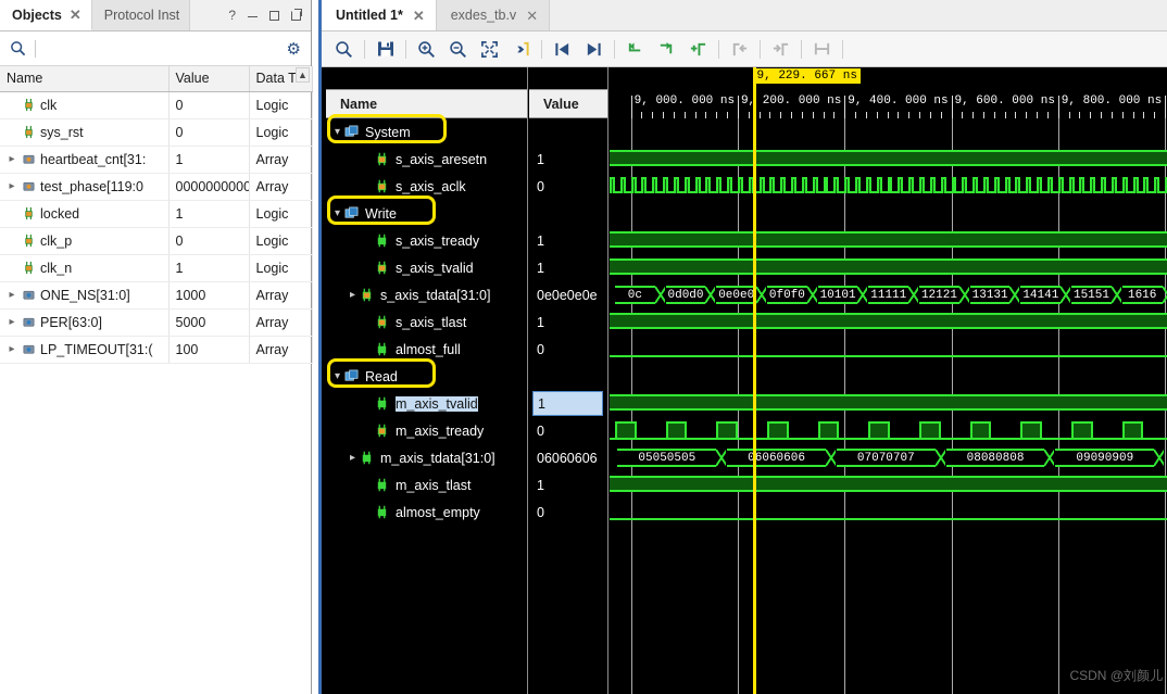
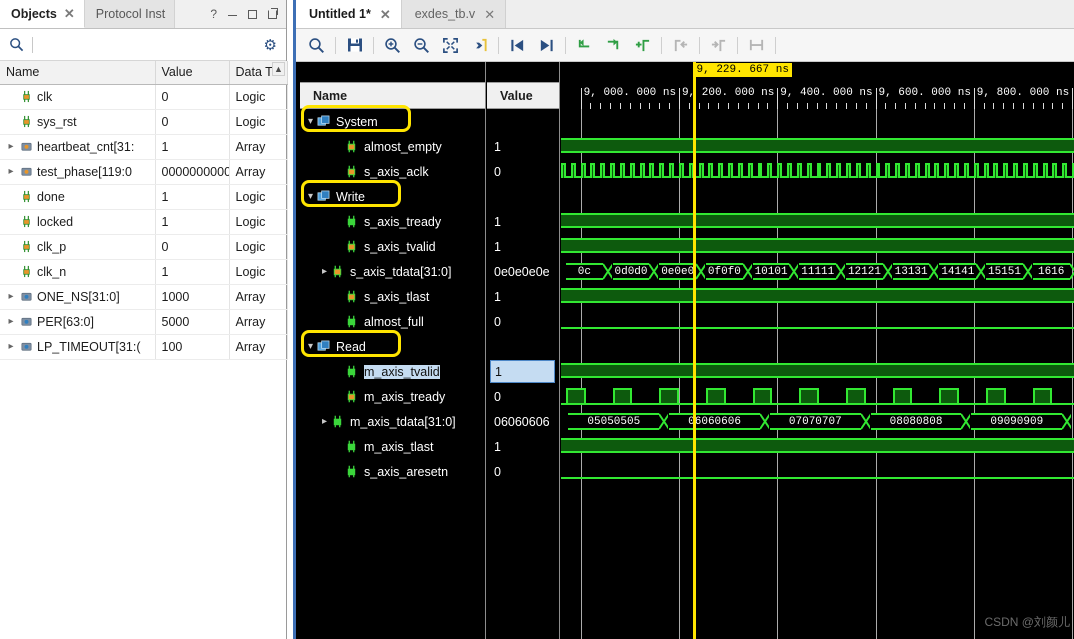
  Objects
  ✕
  Protocol Inst
  ?
  ⚙
  ▲
  Name	Value	Data T
  clk	0	Logic
  sys_rst	0	Logic
  ▸ heartbeat_cnt[31:	1	Array
  ▸ test_phase[119:0	0000000000	Array
+ done	1	Logic
  locked	1	Logic
  clk_p	0	Logic
  clk_n	1	Logic
  ▸ ONE_NS[31:0]	1000	Array
  ▸ PER[63:0]	5000	Array
  ▸ LP_TIMEOUT[31:(	100	Array
  Untitled 1*
  ✕
  exdes_tb.v
  ✕
  Name
  ▾
  System
- s_axis_aresetn
+ almost_empty
  s_axis_aclk
  ▾
  Write
  s_axis_tready
  s_axis_tvalid
  ▸
  s_axis_tdata[31:0]
  s_axis_tlast
  almost_full
  ▾
  Read
  m_axis_tvalid
  m_axis_tready
  ▸
  m_axis_tdata[31:0]
  m_axis_tlast
- almost_empty
+ s_axis_aresetn
  Value
  1
  0
  1
  1
  0e0e0e0e
  1
  0
  1
  0
  06060606
  1
  0
  9, 000. 000 ns
  9 200. 000 ns
  9, 400. 000 ns
  9, 600. 000 ns
  9, 800. 000 ns
  0c
  0d0d0
  0e0e0
  0f0f0
  10101
  11111
  12121
  13131
  14141
  15151
  1616
  05050505
  06060606
  07070707
  08080808
  09090909
  9, 229. 667 ns
  CSDN @刘颜儿
